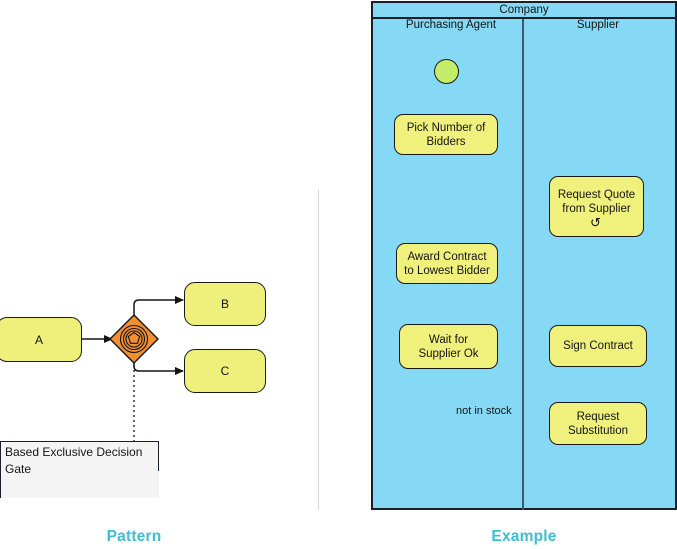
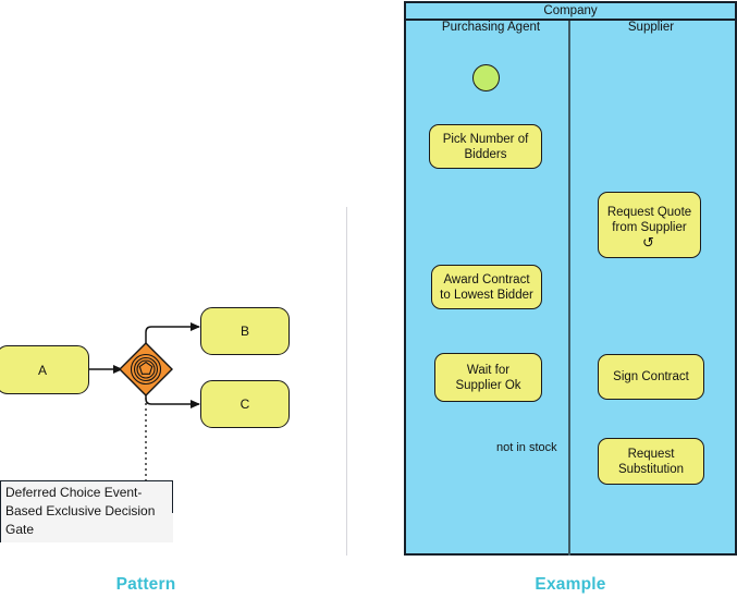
  A
  B
  C
+ Deferred Choice Event-
  Based Exclusive Decision
  Gate
  Pattern
  Company
  Purchasing Agent
  Supplier
  Pick Number of
  Bidders
  Request Quote
  from Supplier
  ↺
  Award Contract
  to Lowest Bidder
  Wait for
  Supplier Ok
  Sign Contract
  Request
  Substitution
  not in stock
  Example
